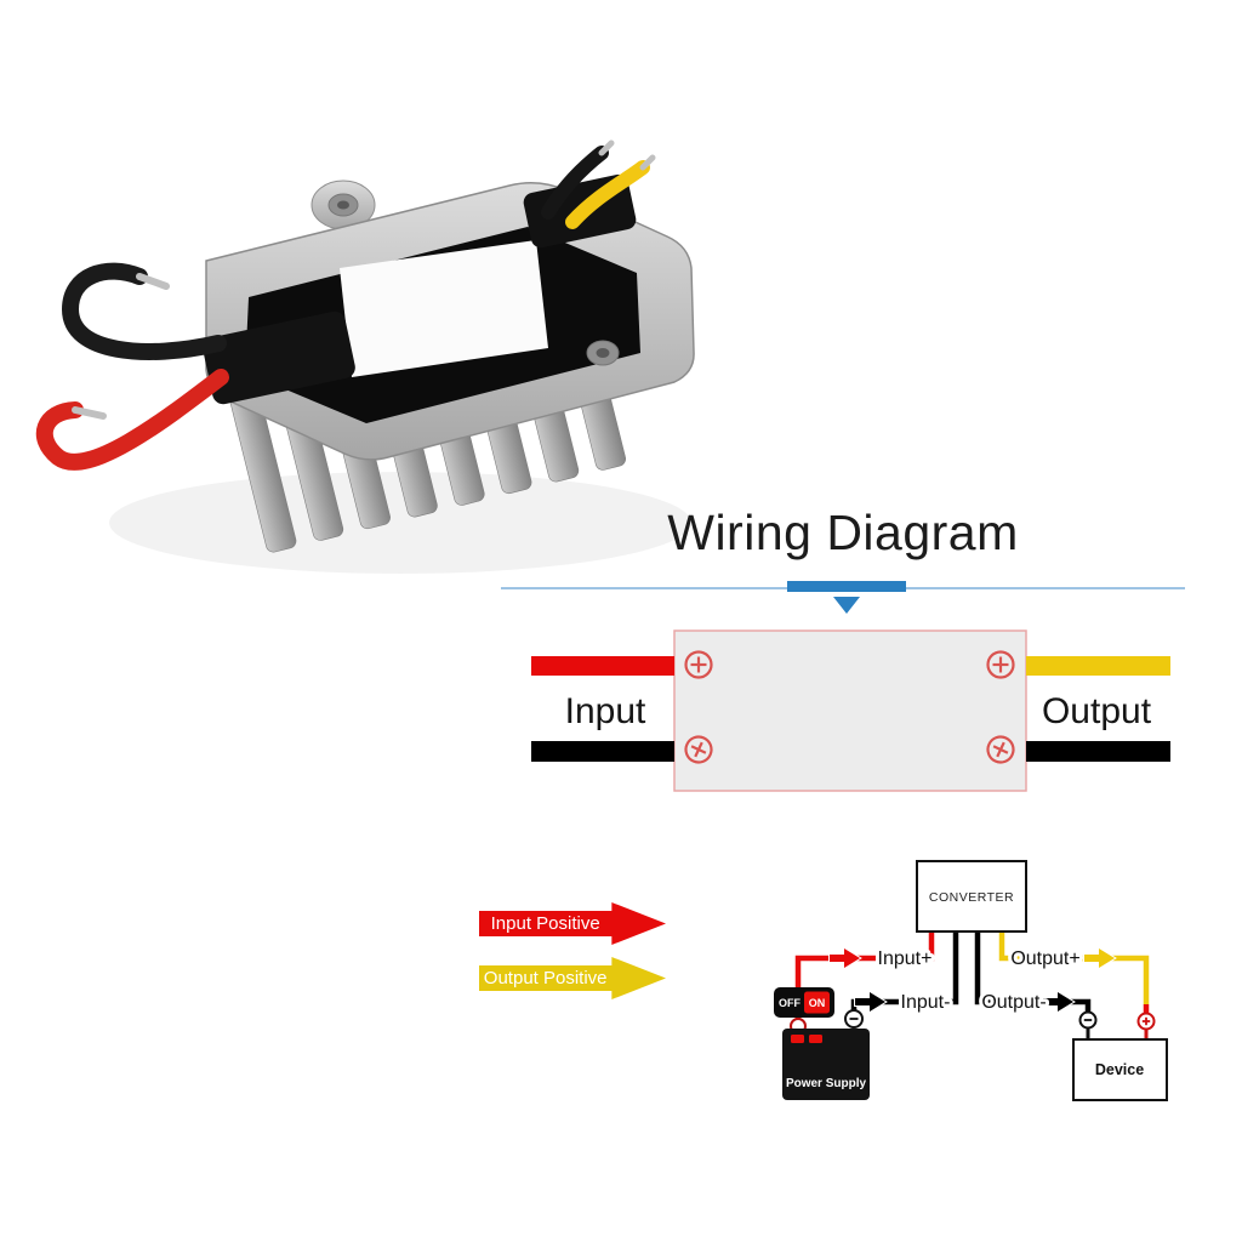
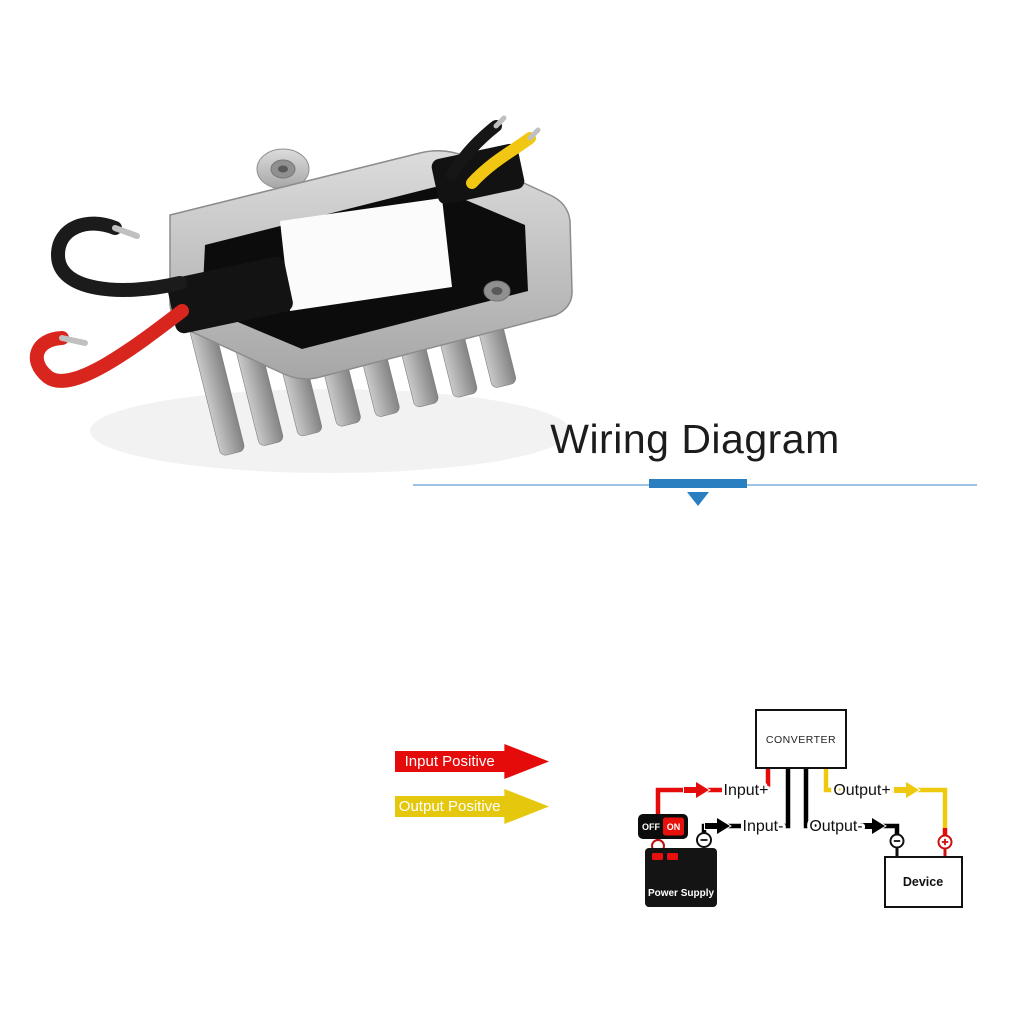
  Wiring Diagram
- Input
- Output
  Input Positive
  Output Positive
  CONVERTER
  Input+
  Output+
  Input-
  Output-
  OFF
  ON
  Power Supply
  Device
